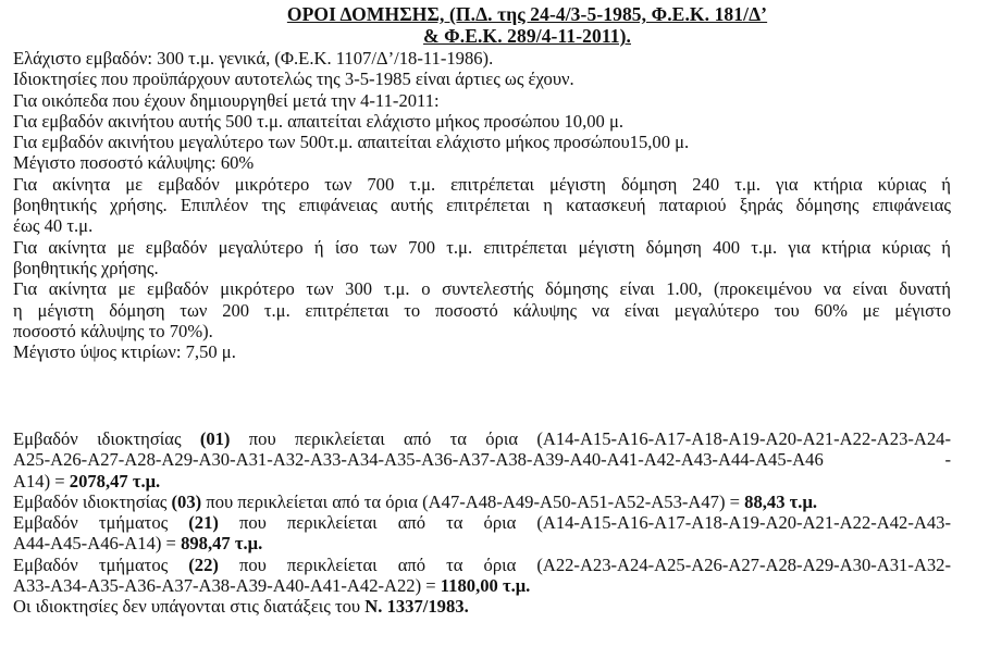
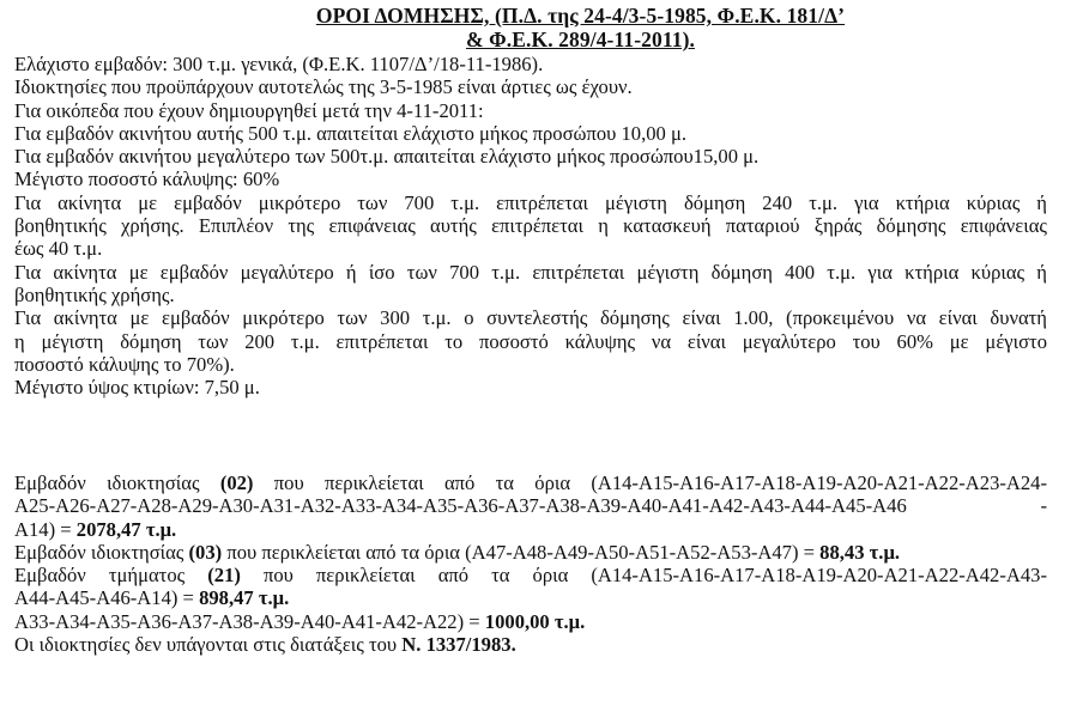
  ΟΡΟΙ ΔΟΜΗΣΗΣ, (Π.Δ. της 24-4/3-5-1985, Φ.Ε.Κ. 181/Δ’
  & Φ.Ε.Κ. 289/4-11-2011).
  Ελάχιστο εμβαδόν: 300 τ.μ. γενικά, (Φ.Ε.Κ. 1107/Δ’/18-11-1986).
  Ιδιοκτησίες που προϋπάρχουν αυτοτελώς της 3-5-1985 είναι άρτιες ως έχουν.
  Για οικόπεδα που έχουν δημιουργηθεί μετά την 4-11-2011:
  Για εμβαδόν ακινήτου αυτής 500 τ.μ. απαιτείται ελάχιστο μήκος προσώπου 10,00 μ.
  Για εμβαδόν ακινήτου μεγαλύτερο των 500τ.μ. απαιτείται ελάχιστο μήκος προσώπου15,00 μ.
  Μέγιστο ποσοστό κάλυψης: 60%
  Για ακίνητα με εμβαδόν μικρότερο των 700 τ.μ. επιτρέπεται μέγιστη δόμηση 240 τ.μ. για κτήρια κύριας ή
  βοηθητικής χρήσης. Επιπλέον της επιφάνειας αυτής επιτρέπεται η κατασκευή παταριού ξηράς δόμησης επιφάνειας
  έως 40 τ.μ.
  Για ακίνητα με εμβαδόν μεγαλύτερο ή ίσο των 700 τ.μ. επιτρέπεται μέγιστη δόμηση 400 τ.μ. για κτήρια κύριας ή
  βοηθητικής χρήσης.
  Για ακίνητα με εμβαδόν μικρότερο των 300 τ.μ. ο συντελεστής δόμησης είναι 1.00, (προκειμένου να είναι δυνατή
  η μέγιστη δόμηση των 200 τ.μ. επιτρέπεται το ποσοστό κάλυψης να είναι μεγαλύτερο του 60% με μέγιστο
  ποσοστό κάλυψης το 70%).
  Μέγιστο ύψος κτιρίων: 7,50 μ.
- Εμβαδόν ιδιοκτησίας (01) που περικλείεται από τα όρια (Α14-Α15-Α16-Α17-Α18-Α19-Α20-Α21-Α22-Α23-Α24-
+ Εμβαδόν ιδιοκτησίας (02) που περικλείεται από τα όρια (Α14-Α15-Α16-Α17-Α18-Α19-Α20-Α21-Α22-Α23-Α24-
  Α25-Α26-Α27-Α28-Α29-Α30-Α31-Α32-Α33-Α34-Α35-Α36-Α37-Α38-Α39-Α40-Α41-Α42-Α43-Α44-Α45-Α46 -
  Α14) = 2078,47 τ.μ.
  Εμβαδόν ιδιοκτησίας (03) που περικλείεται από τα όρια (Α47-Α48-Α49-Α50-Α51-Α52-Α53-Α47) = 88,43 τ.μ.
  Εμβαδόν τμήματος (21) που περικλείεται από τα όρια (Α14-Α15-Α16-Α17-Α18-Α19-Α20-Α21-Α22-Α42-Α43-
  Α44-Α45-Α46-Α14) = 898,47 τ.μ.
- Εμβαδόν τμήματος (22) που περικλείεται από τα όρια (Α22-Α23-Α24-Α25-Α26-Α27-Α28-Α29-Α30-Α31-Α32-
- Α33-Α34-Α35-Α36-Α37-Α38-Α39-Α40-Α41-Α42-Α22) = 1180,00 τ.μ.
+ Α33-Α34-Α35-Α36-Α37-Α38-Α39-Α40-Α41-Α42-Α22) = 1000,00 τ.μ.
  Οι ιδιοκτησίες δεν υπάγονται στις διατάξεις του Ν. 1337/1983.
